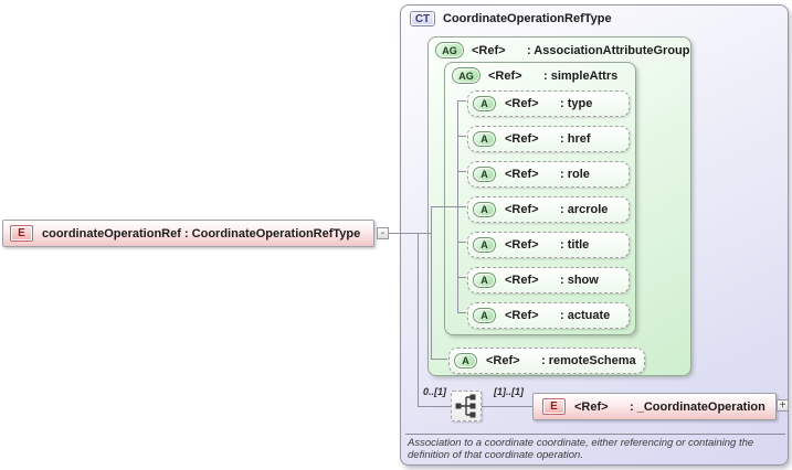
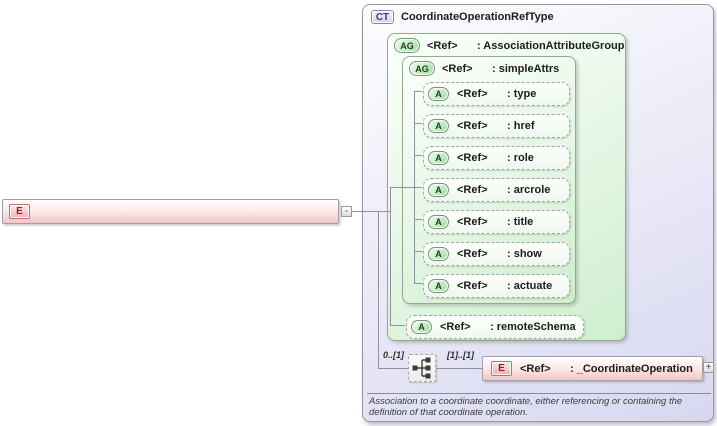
  E
- coordinateOperationRef : CoordinateOperationRefType
  -
  CT
  CoordinateOperationRefType
  AG
  <Ref>
  : AssociationAttributeGroup
  AG
  <Ref>
  : simpleAttrs
  A
  <Ref>
  : type
  A
  <Ref>
  : href
  A
  <Ref>
  : role
  A
  <Ref>
  : arcrole
  A
  <Ref>
  : title
  A
  <Ref>
  : show
  A
  <Ref>
  : actuate
  A
  <Ref>
  : remoteSchema
  Association to a coordinate coordinate, either referencing or containing the definition of that coordinate operation.
  0..[1]
  [1]..[1]
  E
  <Ref>
  : _CoordinateOperation
  +
